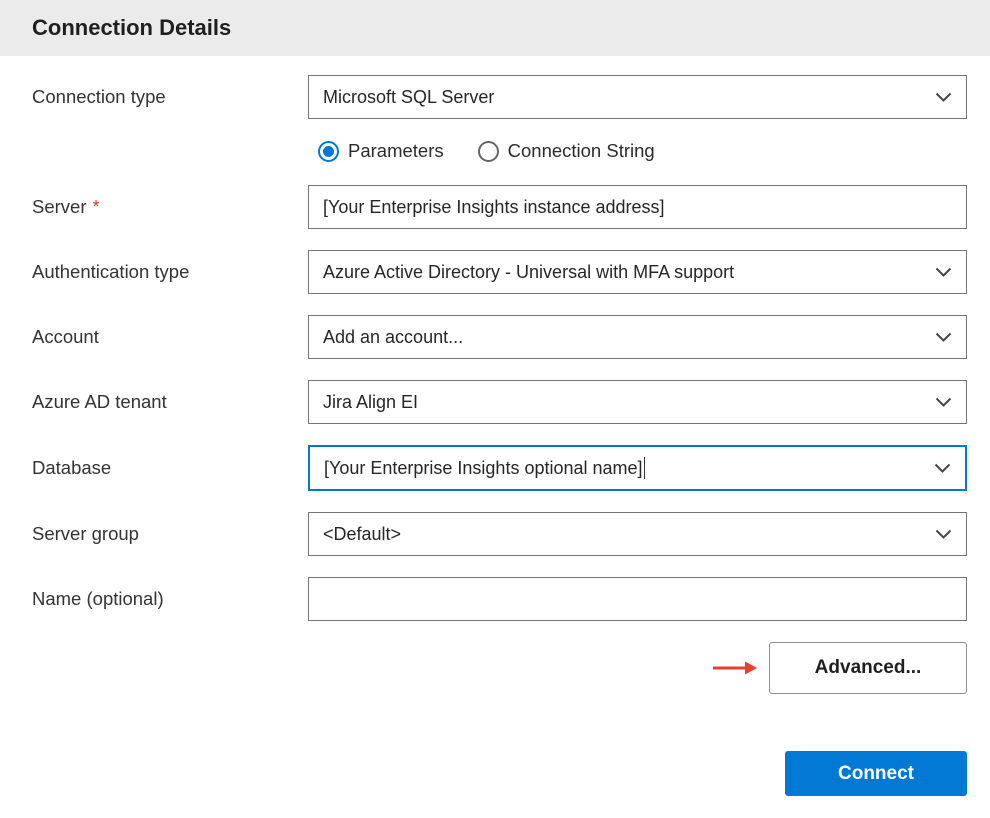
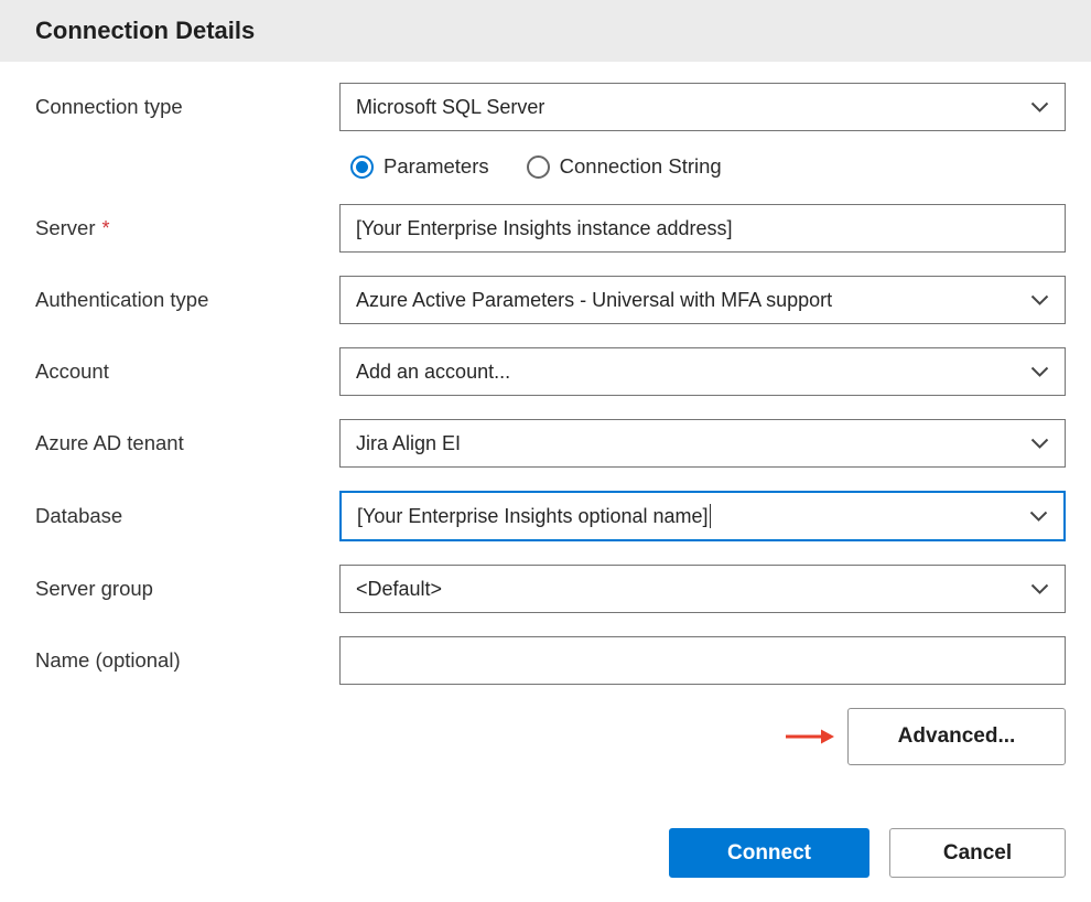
  Connection Details
  Connection type
  Microsoft SQL Server
  Parameters
  Connection String
  Server *
  [Your Enterprise Insights instance address]
  Authentication type
- Azure Active Directory - Universal with MFA support
+ Azure Active Parameters - Universal with MFA support
  Account
  Add an account...
  Azure AD tenant
  Jira Align EI
  Database
  [Your Enterprise Insights optional name]
  Server group
  <Default>
  Name (optional)
  Advanced...
  Connect
+ Cancel
